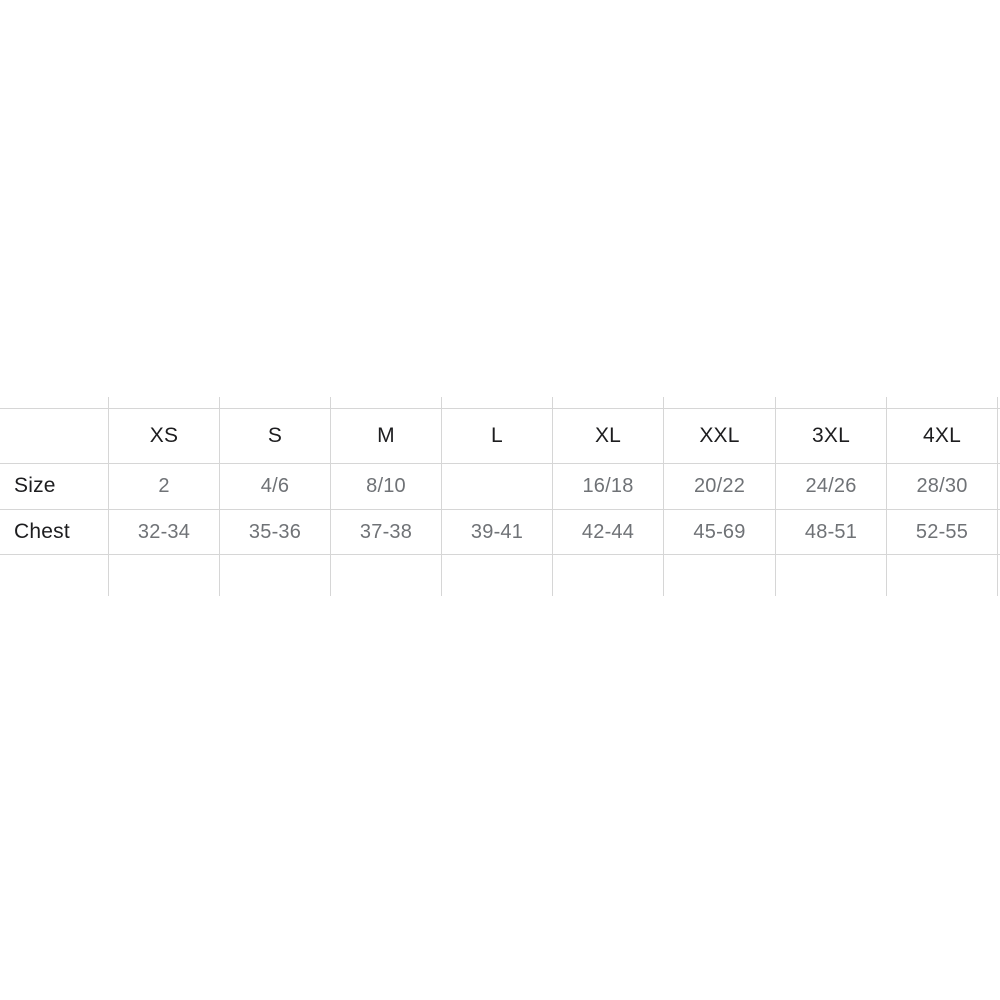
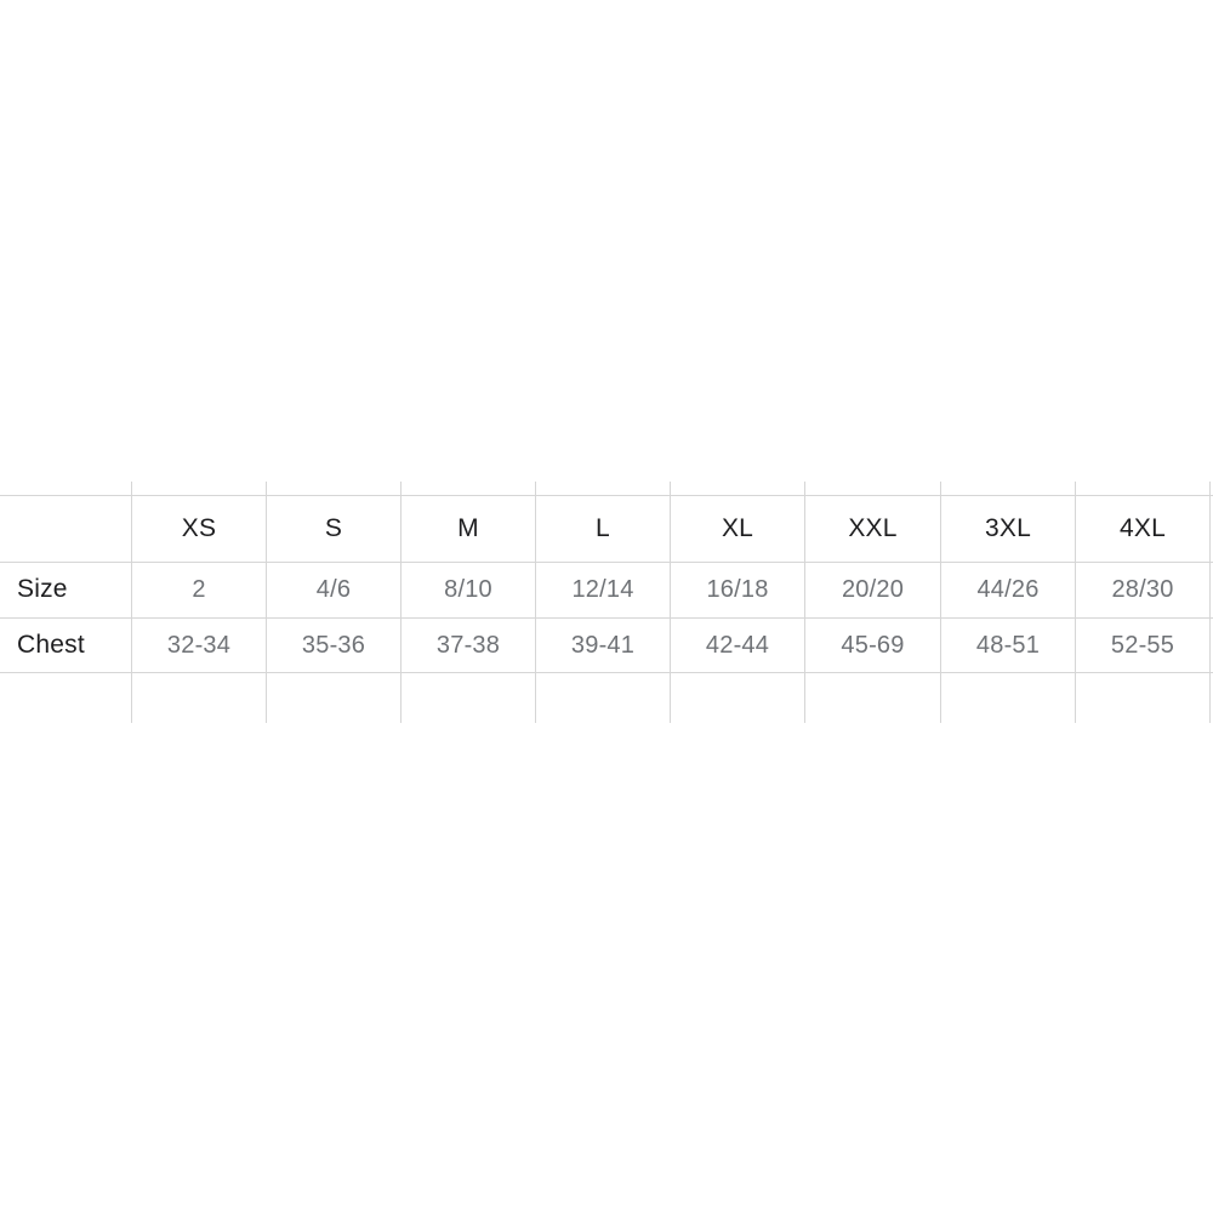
  XS
  S
  M
  L
  XL
  XXL
  3XL
  4XL
  Size
  2
  4/6
  8/10
+ 12/14
  16/18
- 20/22
+ 20/20
- 24/26
+ 44/26
  28/30
  Chest
  32-34
  35-36
  37-38
  39-41
  42-44
  45-69
  48-51
  52-55
